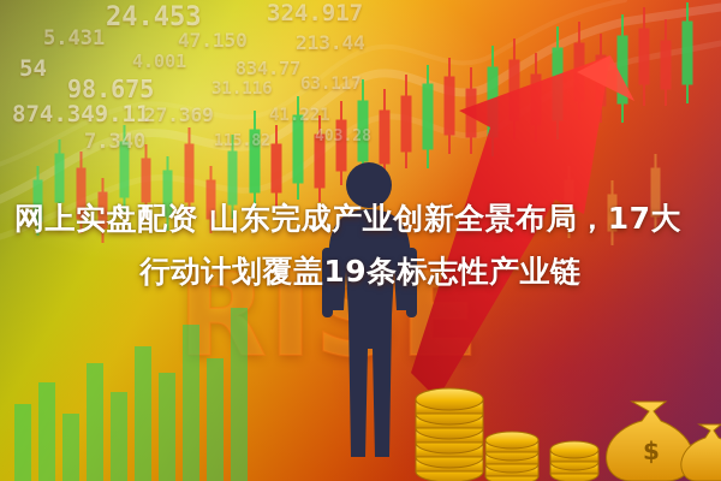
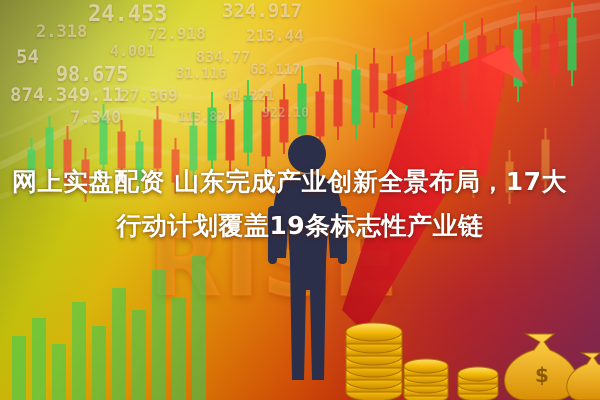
  24.453
  324.917
- 5.431
+ 2.318
- 47.150
+ 72.918
  213.44
  54
  4.001
  834.77
  98.675
  31.116
  63.117
  874.349.11
  27.369
  41.221
  7.340
  115.82
- 403.28
+ 922.10
  $
  网上实盘配资 山东完成产业创新全景布局，17大
  行动计划覆盖19条标志性产业链
